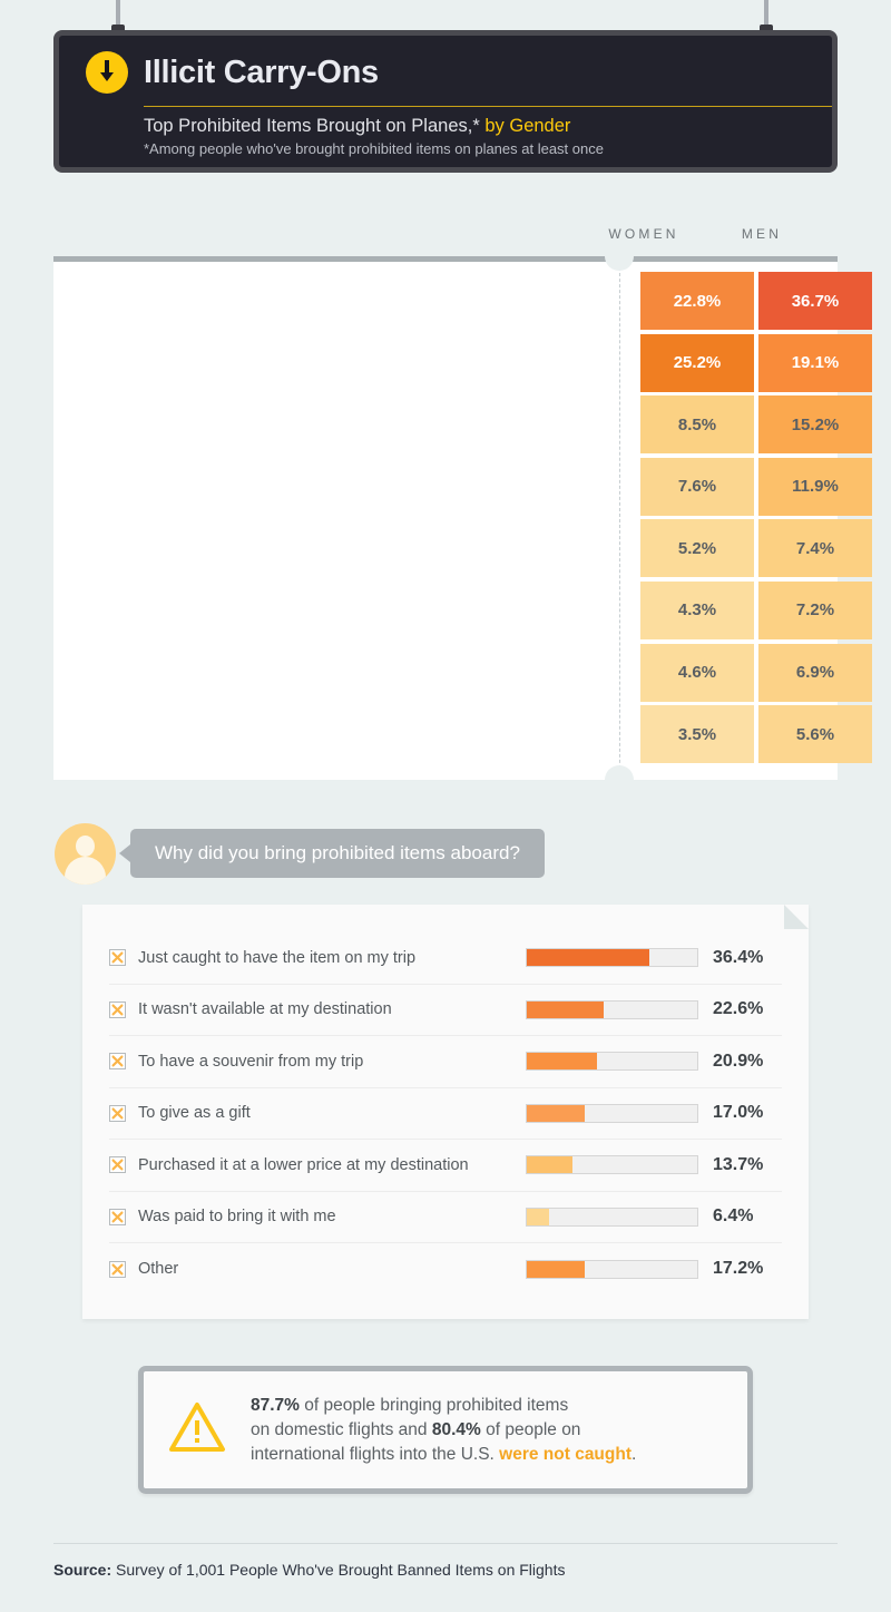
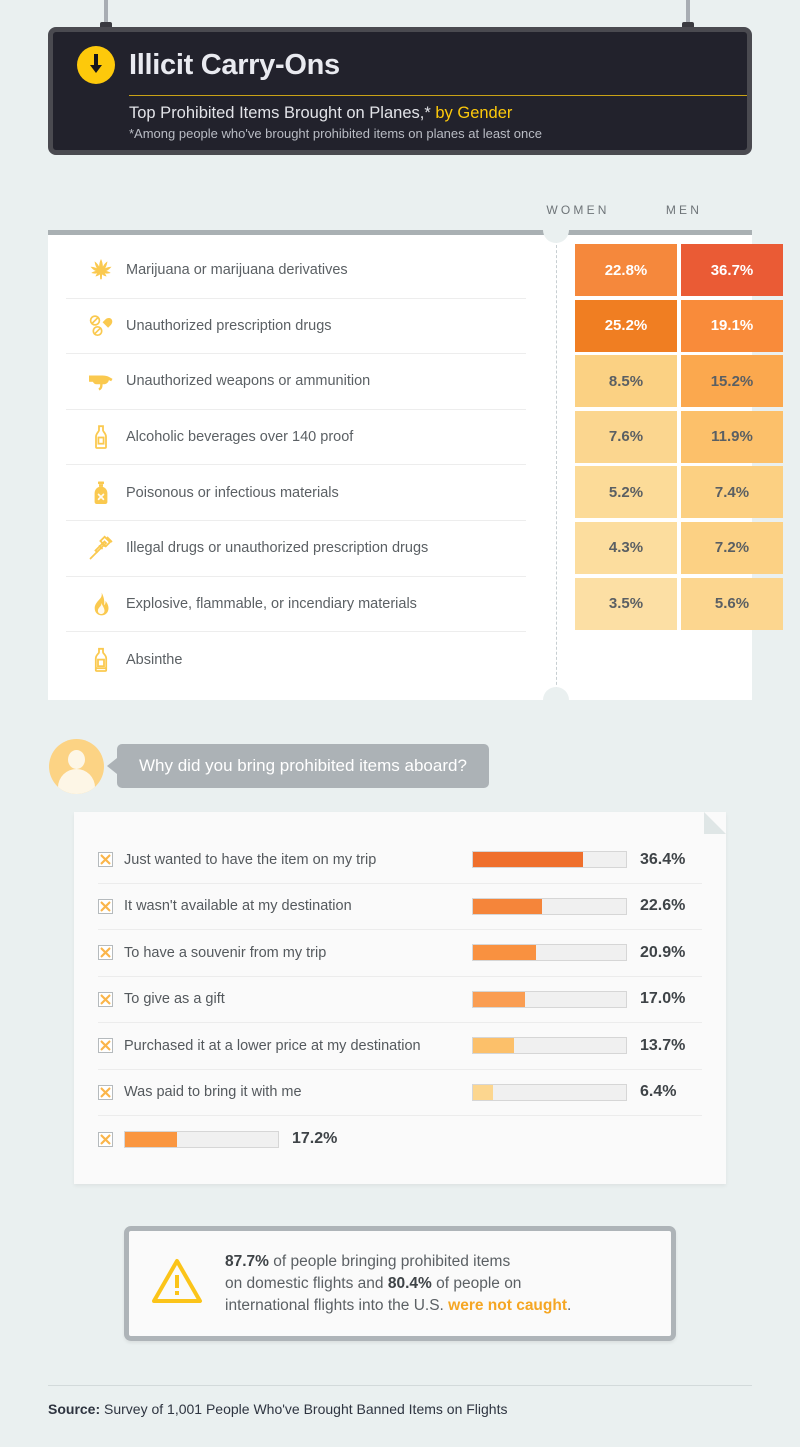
  Illicit Carry-Ons
  Top Prohibited Items Brought on Planes,* by Gender
  *Among people who've brought prohibited items on planes at least once
  WOMEN
  MEN
+ Marijuana or marijuana derivatives
+ Unauthorized prescription drugs
+ Unauthorized weapons or ammunition
+ Alcoholic beverages over 140 proof
+ Poisonous or infectious materials
+ Illegal drugs or unauthorized prescription drugs
+ Explosive, flammable, or incendiary materials
+ Absinthe
  22.8%
  36.7%
  25.2%
  19.1%
  8.5%
  15.2%
  7.6%
  11.9%
  5.2%
  7.4%
  4.3%
  7.2%
- 4.6%
- 6.9%
  3.5%
  5.6%
  Why did you bring prohibited items aboard?
- Just caught to have the item on my trip
+ Just wanted to have the item on my trip
  36.4%
  It wasn't available at my destination
  22.6%
  To have a souvenir from my trip
  20.9%
  To give as a gift
  17.0%
  Purchased it at a lower price at my destination
  13.7%
  Was paid to bring it with me
  6.4%
- Other
  17.2%
  87.7% of people bringing prohibited items
  on domestic flights and 80.4% of people on
  international flights into the U.S. were not caught.
  Source: Survey of 1,001 People Who've Brought Banned Items on Flights
